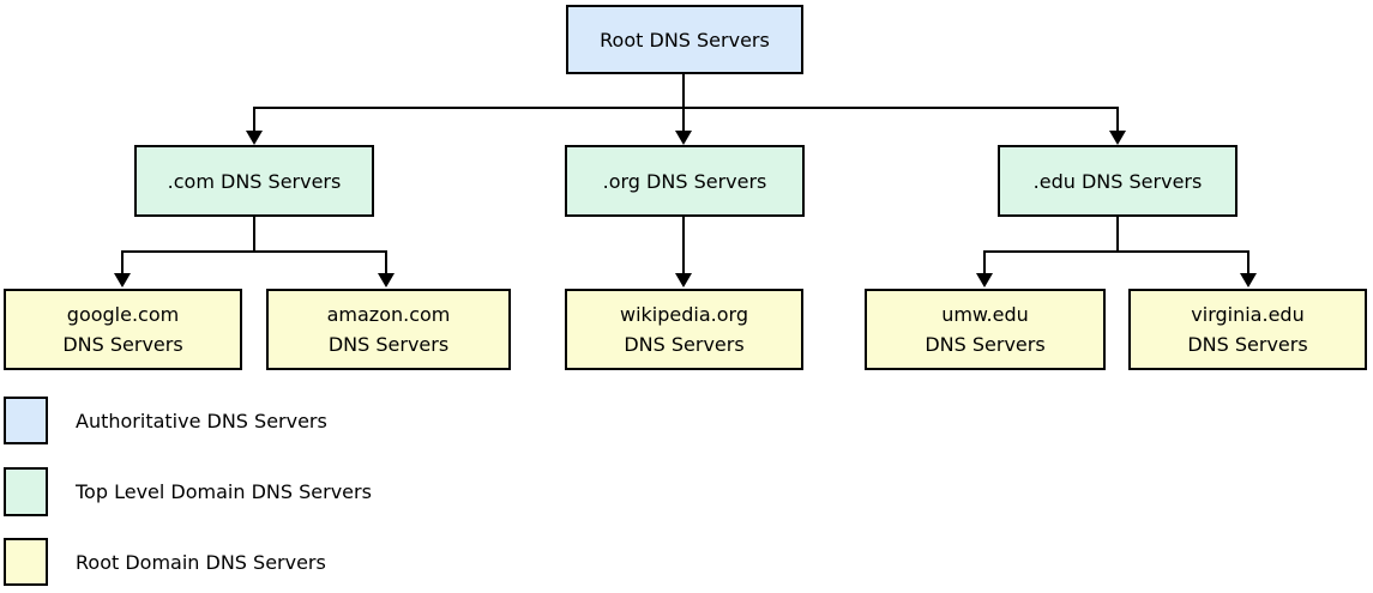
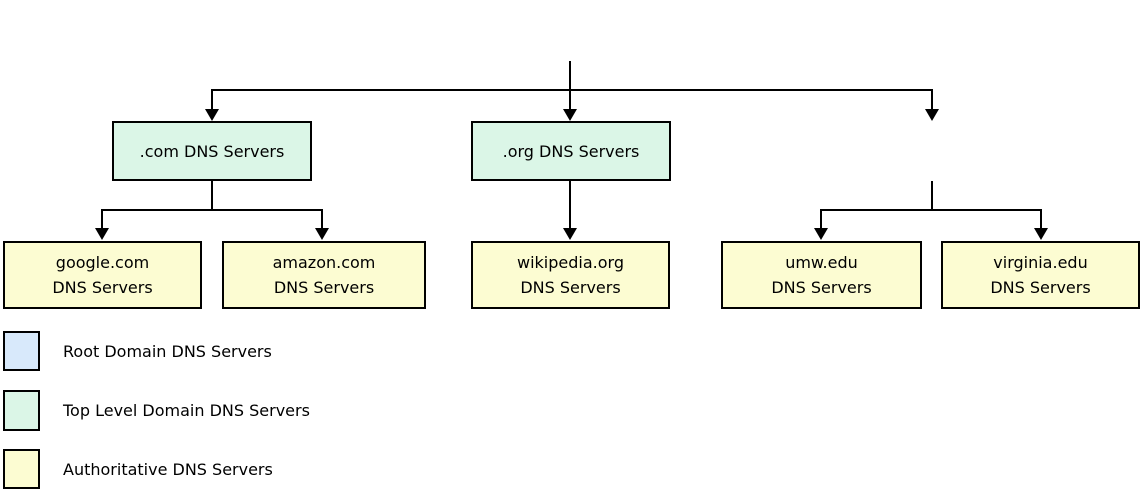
- Root DNS Servers
  .com DNS Servers
  .org DNS Servers
- .edu DNS Servers
  google.com
  DNS Servers
  amazon.com
  DNS Servers
  wikipedia.org
  DNS Servers
  umw.edu
  DNS Servers
  virginia.edu
  DNS Servers
- Authoritative DNS Servers
+ Root Domain DNS Servers
  Top Level Domain DNS Servers
- Root Domain DNS Servers
+ Authoritative DNS Servers
